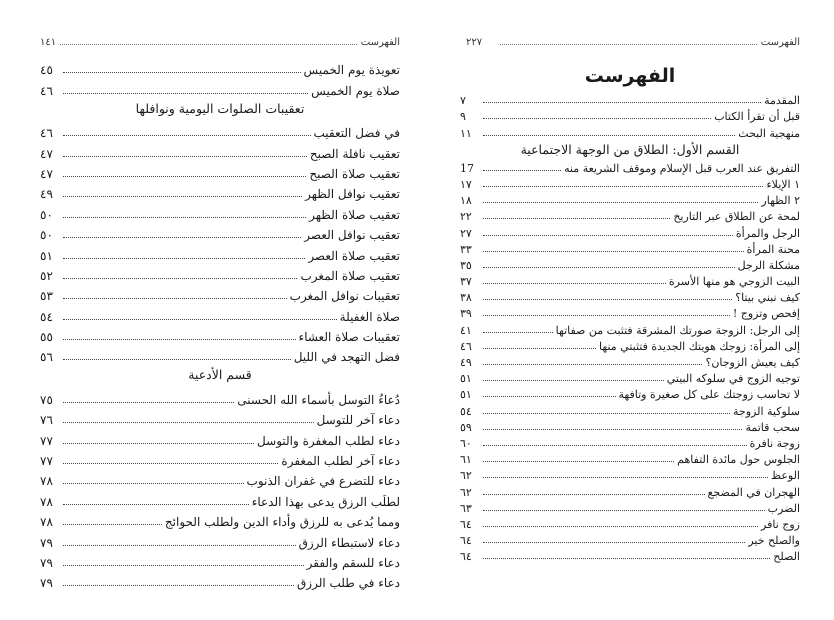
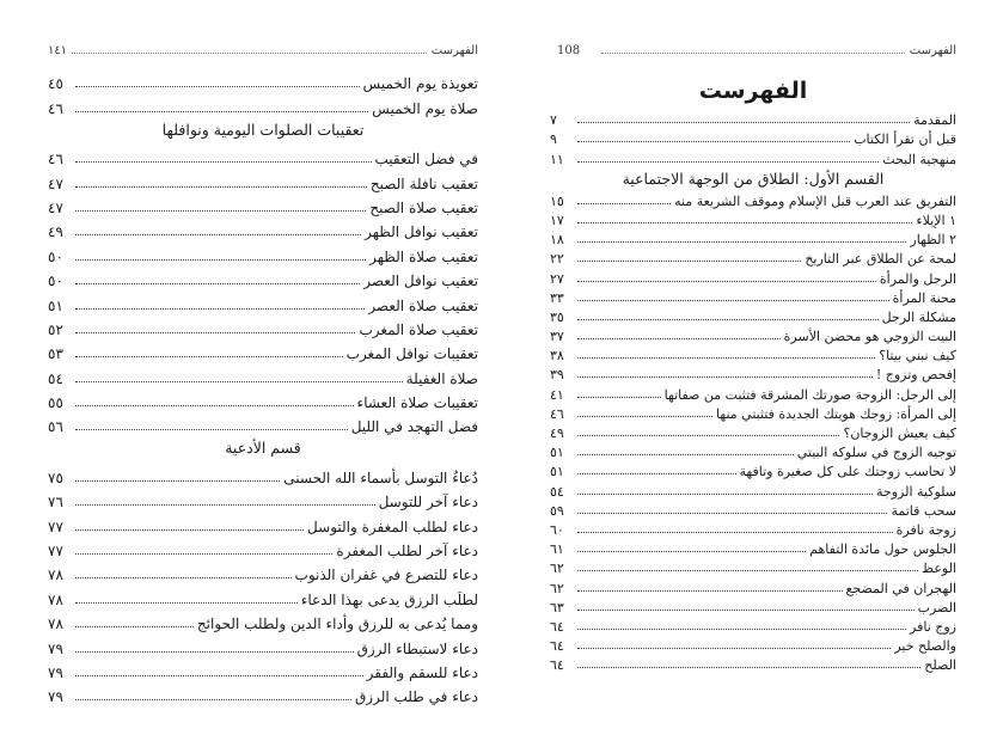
  الفهرست
  ١٤١
  تعويذة يوم الخميس
  ٤٥
  صلاة يوم الخميس
  ٤٦
  تعقيبات الصلوات اليومية ونوافلها
  في فضل التعقيب
  ٤٦
  تعقيب نافلة الصبح
  ٤٧
  تعقيب صلاة الصبح
  ٤٧
  تعقيب نوافل الظهر
  ٤٩
  تعقيب صلاة الظهر
  ٥٠
  تعقيب نوافل العصر
  ٥٠
  تعقيب صلاة العصر
  ٥١
  تعقيب صلاة المغرب
  ٥٢
  تعقيبات نوافل المغرب
  ٥٣
  صلاة الغفيلة
  ٥٤
  تعقيبات صلاة العشاء
  ٥٥
  فضل التهجد في الليل
  ٥٦
  قسم الأدعية
  دُعاءُ التوسل بأسماء الله الحسنى
  ٧٥
  دعاء آخر للتوسل
  ٧٦
  دعاء لطلب المغفرة والتوسل
  ٧٧
  دعاء آخر لطلب المغفرة
  ٧٧
  دعاء للتضرع في غفران الذنوب
  ٧٨
  لطلَب الرزق يدعى بهذا الدعاء
  ٧٨
  ومما يُدعى به للرزق وأداء الدين ولطلب الحوائج
  ٧٨
  دعاء لاستبطاء الرزق
  ٧٩
  دعاء للسقم والفقر
  ٧٩
  دعاء في طلب الرزق
  ٧٩
  الفهرست
- ٢٢٧
+ 108
  الفهرست
  المقدمة
  ٧
  قبل أن تقرأ الكتاب
  ٩
  منهجية البحث
  ١١
  القسم الأول: الطلاق من الوجهة الاجتماعية
  التفريق عند العرب قبل الإسلام وموقف الشريعة منه
- 17
+ ١٥
  ١ الإيلاء
  ١٧
  ٢ الظهار
  ١٨
  لمحة عن الطلاق عبر التاريخ
  ٢٢
  الرجل والمرأة
  ٢٧
  محنة المرأة
  ٣٣
  مشكلة الرجل
  ٣٥
- البيت الزوجي هو منها الأسرة
+ البيت الزوجي هو محضن الأسرة
  ٣٧
  كيف نبني بيتا؟
  ٣٨
  إفحص وتزوج !
  ٣٩
  إلى الرجل: الزوجة صورتك المشرقة فتثبت من صفاتها
  ٤١
  إلى المرأة: زوجك هويتك الجديدة فتثبتي منها
  ٤٦
  كيف يعيش الزوجان؟
  ٤٩
  توجيه الزوج في سلوكه البيتي
  ٥١
  لا تحاسب زوجتك على كل صغيرة وتافهة
  ٥١
  سلوكية الزوجة
  ٥٤
  سحب قاتمة
  ٥٩
  زوجة نافرة
  ٦٠
  الجلوس حول مائدة التفاهم
  ٦١
  الوعظ
  ٦٢
  الهجران في المضجع
  ٦٢
  الضرب
  ٦٣
  زوج نافر
  ٦٤
  والصلح خير
  ٦٤
  الصلح
  ٦٤
